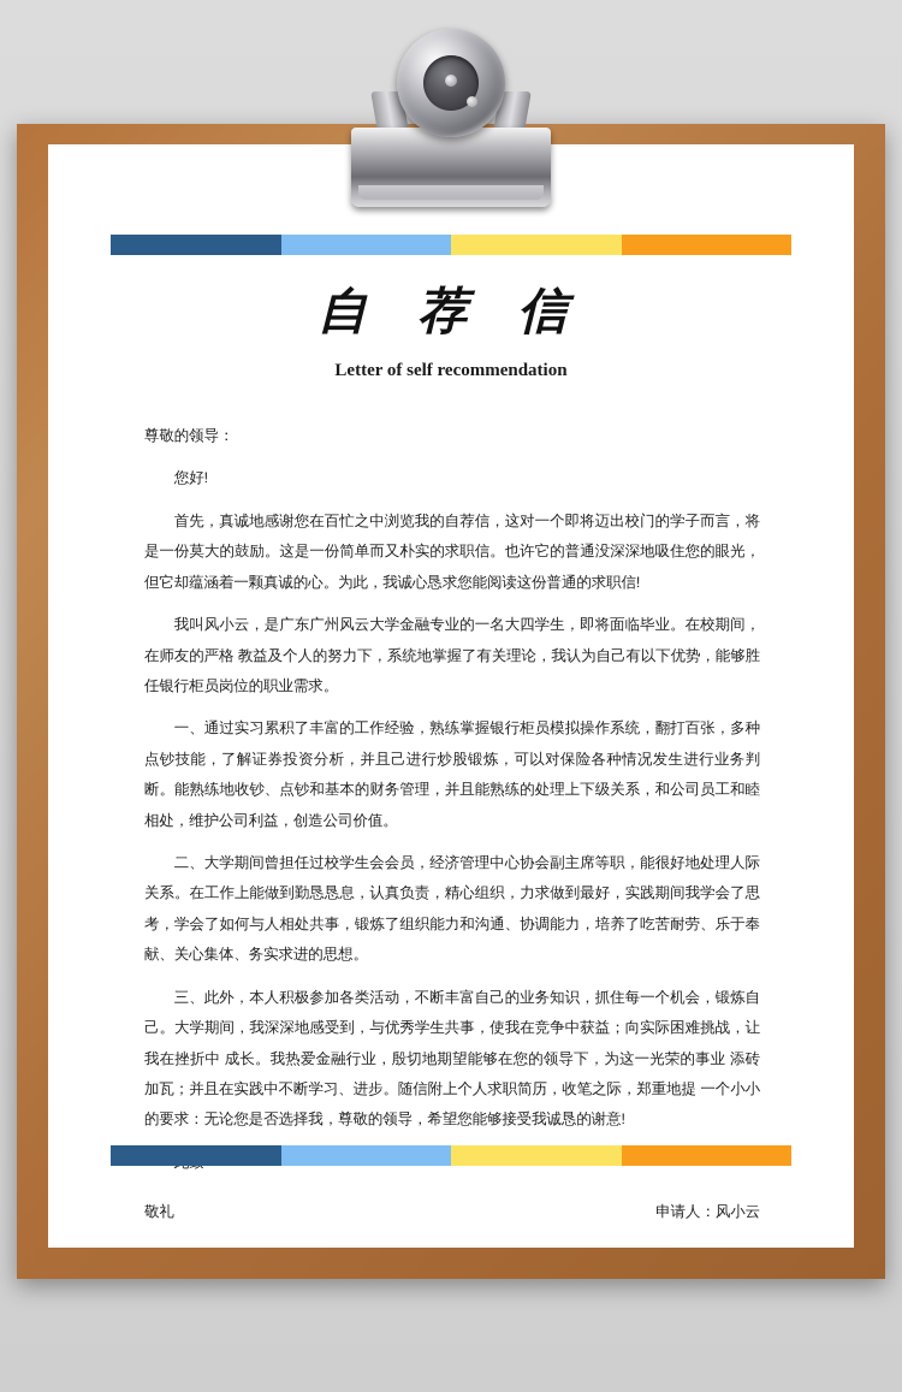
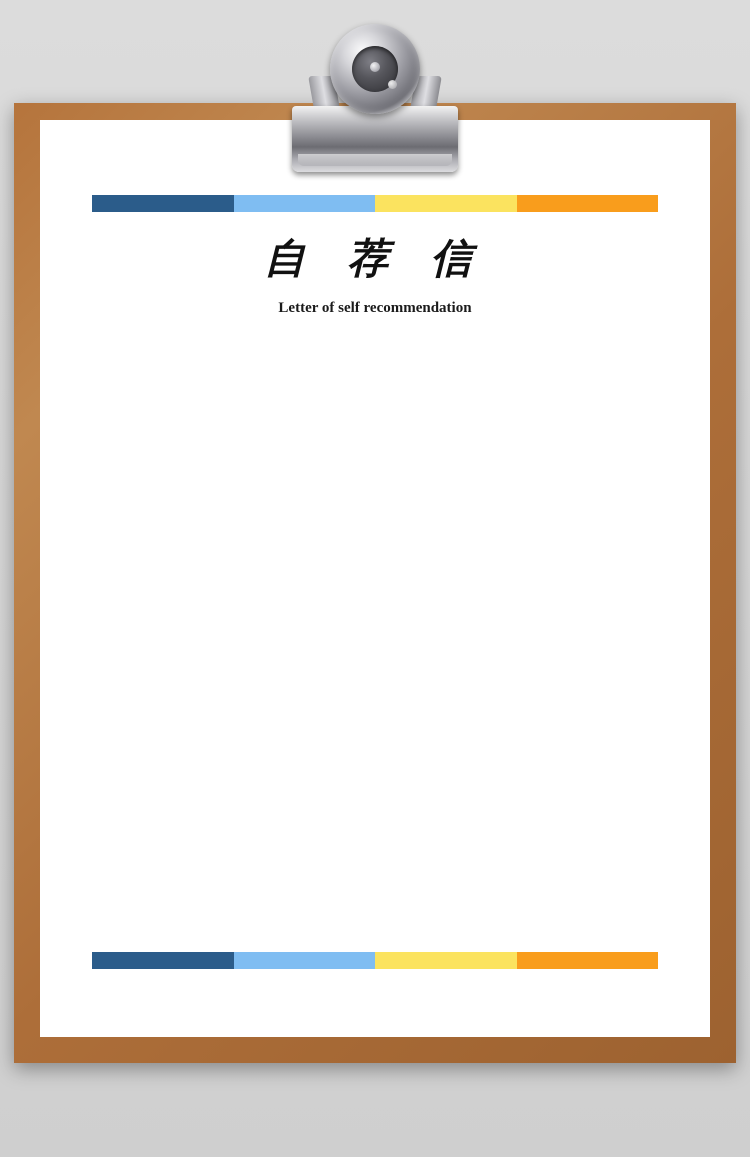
  自 荐 信
  Letter of self recommendation
- 尊敬的领导：
- 您好!
- 首先，真诚地感谢您在百忙之中浏览我的自荐信，这对一个即将迈出校门的学子而言，将是一份莫大的鼓励。这是一份简单而又朴实的求职信。也许它的普通没深深地吸住您的眼光，但它却蕴涵着一颗真诚的心。为此，我诚心恳求您能阅读这份普通的求职信!
- 我叫风小云，是广东广州风云大学金融专业的一名大四学生，即将面临毕业。在校期间，在师友的严格 教益及个人的努力下，系统地掌握了有关理论，我认为自己有以下优势，能够胜任银行柜员岗位的职业需求。
- 一、通过实习累积了丰富的工作经验，熟练掌握银行柜员模拟操作系统，翻打百张，多种点钞技能，了解证券投资分析，并且己进行炒股锻炼，可以对保险各种情况发生进行业务判断。能熟练地收钞、点钞和基本的财务管理，并且能熟练的处理上下级关系，和公司员工和睦相处，维护公司利益，创造公司价值。
- 二、大学期间曾担任过校学生会会员，经济管理中心协会副主席等职，能很好地处理人际关系。在工作上能做到勤恳恳息，认真负责，精心组织，力求做到最好，实践期间我学会了思考，学会了如何与人相处共事，锻炼了组织能力和沟通、协调能力，培养了吃苦耐劳、乐于奉献、关心集体、务实求进的思想。
- 三、此外，本人积极参加各类活动，不断丰富自己的业务知识，抓住每一个机会，锻炼自己。大学期间，我深深地感受到，与优秀学生共事，使我在竞争中获益；向实际困难挑战，让我在挫折中 成长。我热爱金融行业，殷切地期望能够在您的领导下，为这一光荣的事业 添砖加瓦；并且在实践中不断学习、进步。随信附上个人求职简历，收笔之际，郑重地提 一个小小的要求：无论您是否选择我，尊敬的领导，希望您能够接受我诚恳的谢意!
- 敬礼
- 申请人：风小云
